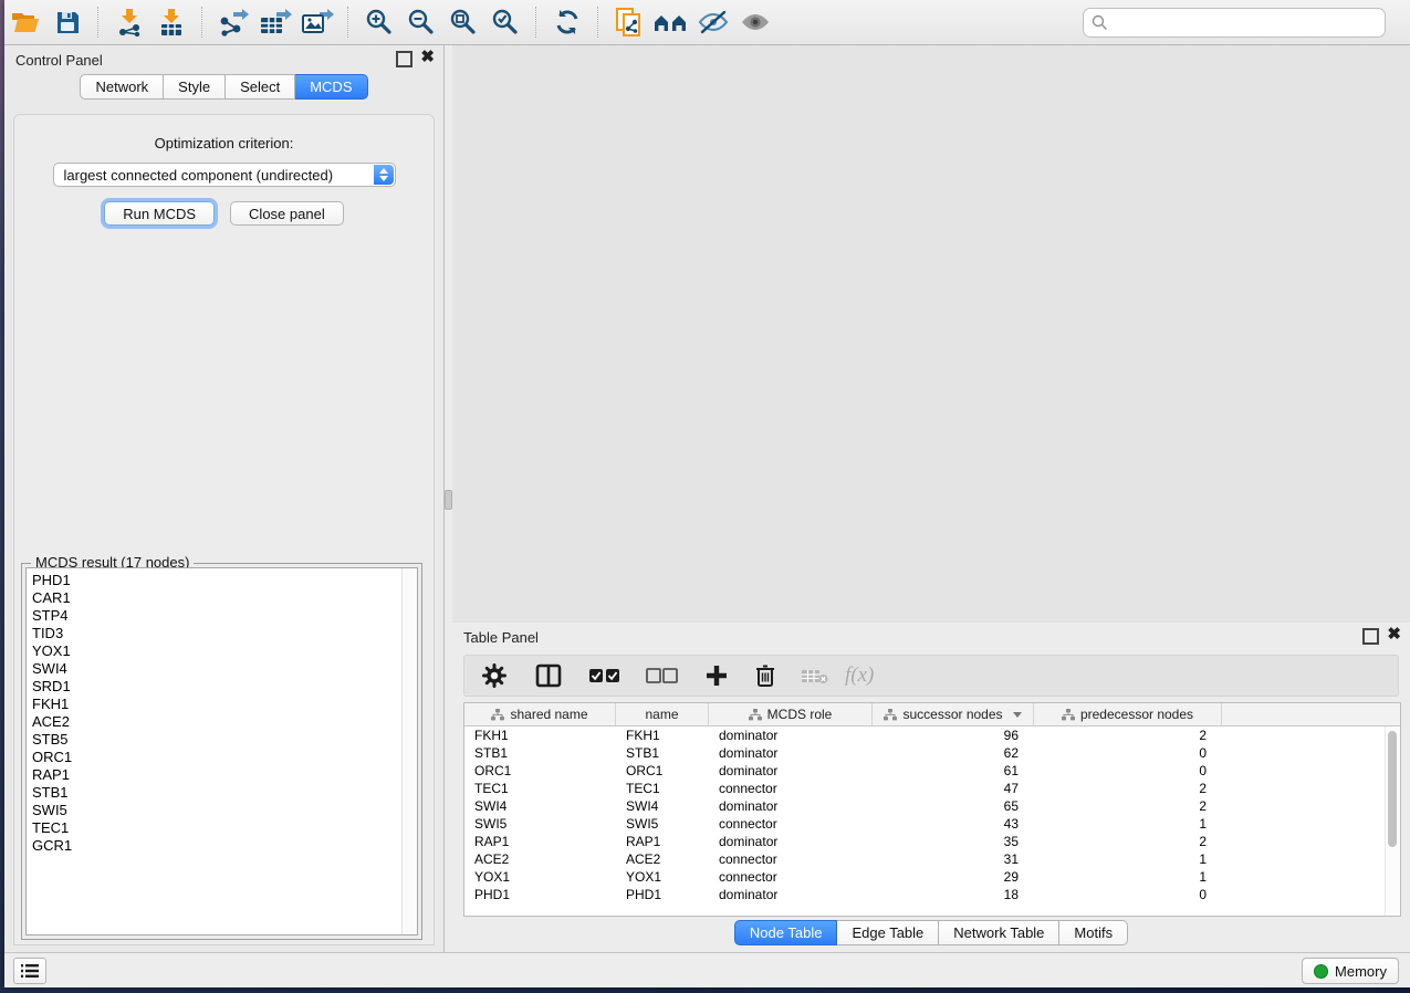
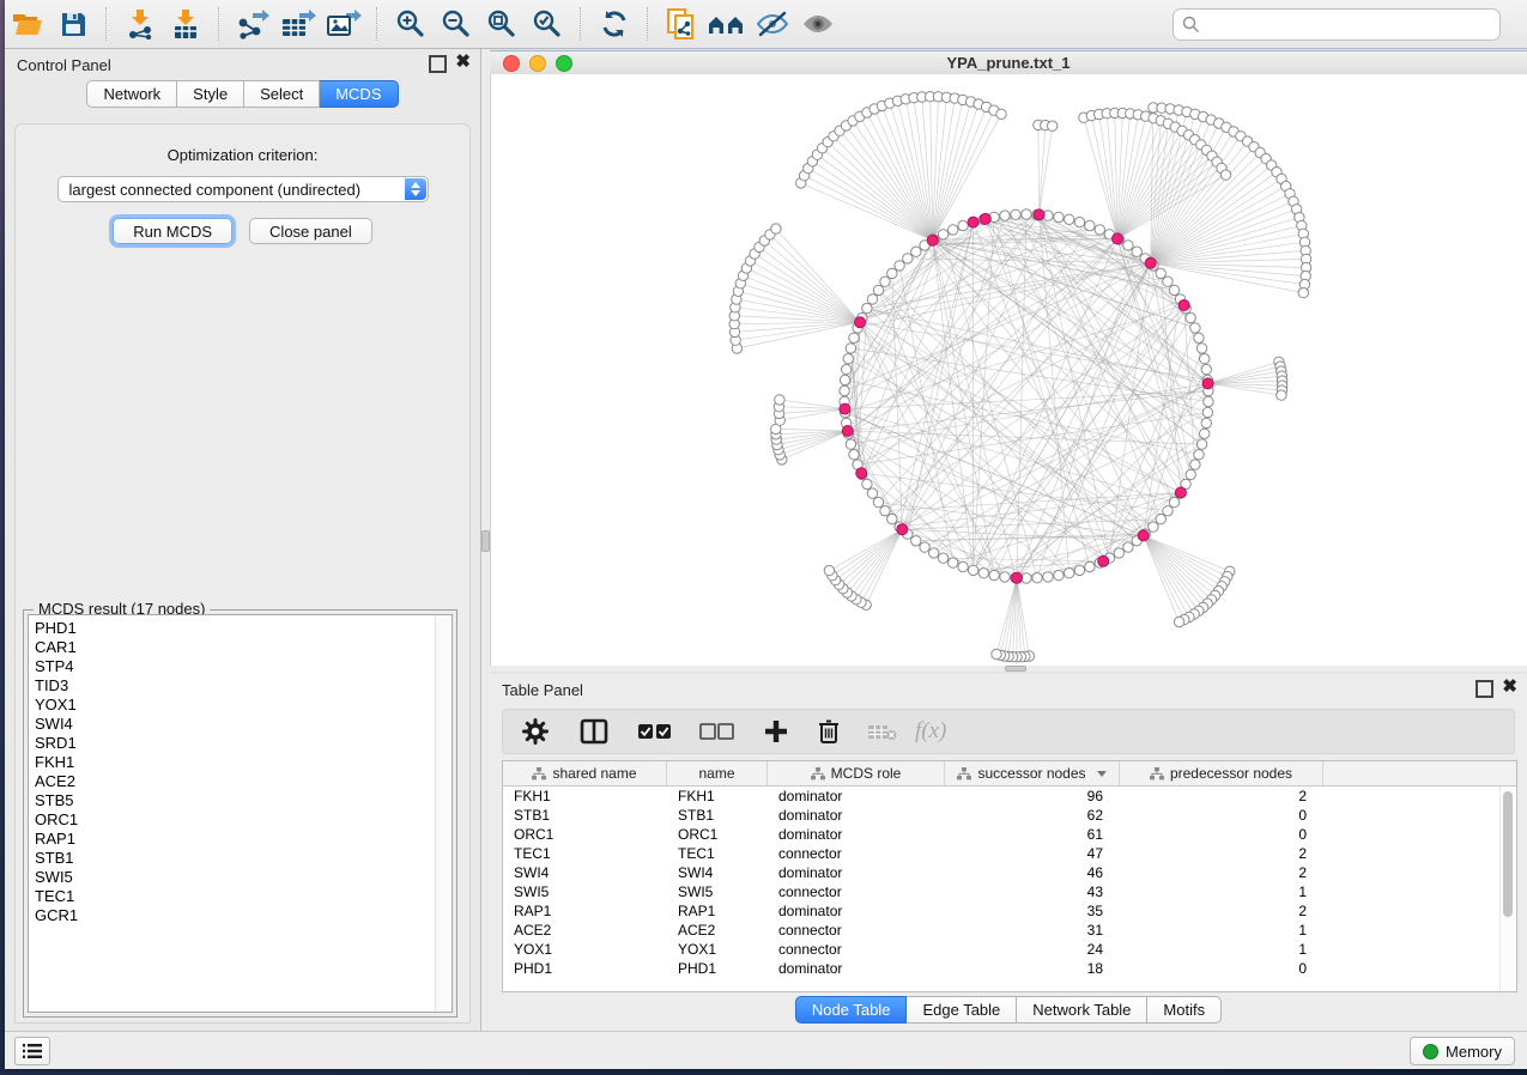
  Control Panel
  ✖
  Network
  Style
  Select
  MCDS
  Optimization criterion:
  largest connected component (undirected)
  Run MCDS
  Close panel
  MCDS result (17 nodes)
  PHD1
  CAR1
  STP4
  TID3
  YOX1
  SWI4
  SRD1
  FKH1
  ACE2
  STB5
  ORC1
  RAP1
  STB1
  SWI5
  TEC1
  GCR1
+ YPA_prune.txt_1
  Table Panel
  ✖
  f(x)
  shared name
  name
  MCDS role
  successor nodes
  predecessor nodes
  FKH1
  FKH1
  dominator
  96
  2
  STB1
  STB1
  dominator
  62
  0
  ORC1
  ORC1
  dominator
  61
  0
  TEC1
  TEC1
  connector
  47
  2
  SWI4
  SWI4
  dominator
- 65
+ 46
  2
  SWI5
  SWI5
  connector
  43
  1
  RAP1
  RAP1
  dominator
  35
  2
  ACE2
  ACE2
  connector
  31
  1
  YOX1
  YOX1
  connector
- 29
+ 24
  1
  PHD1
  PHD1
  dominator
  18
  0
  Node Table
  Edge Table
  Network Table
  Motifs
  Memory
